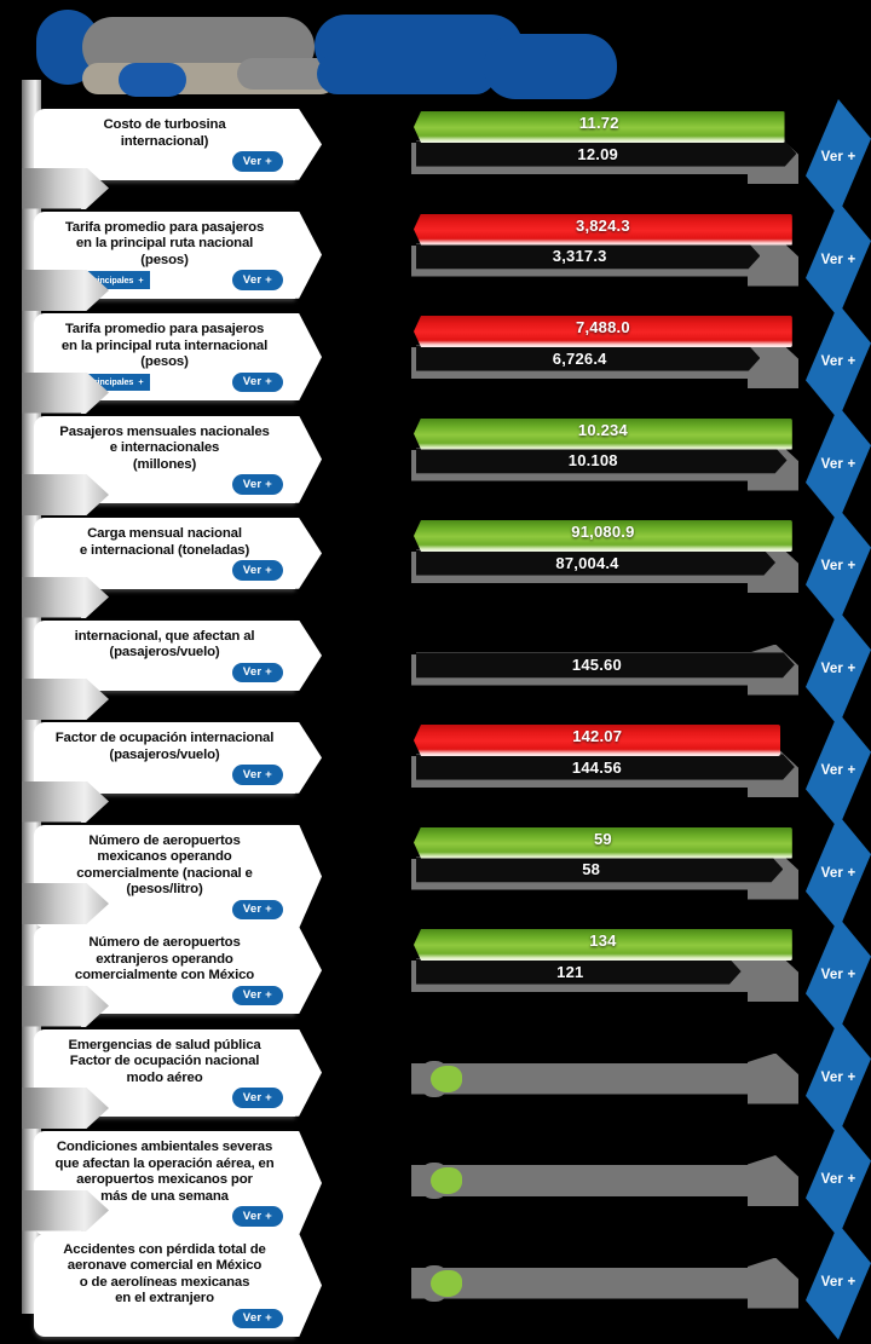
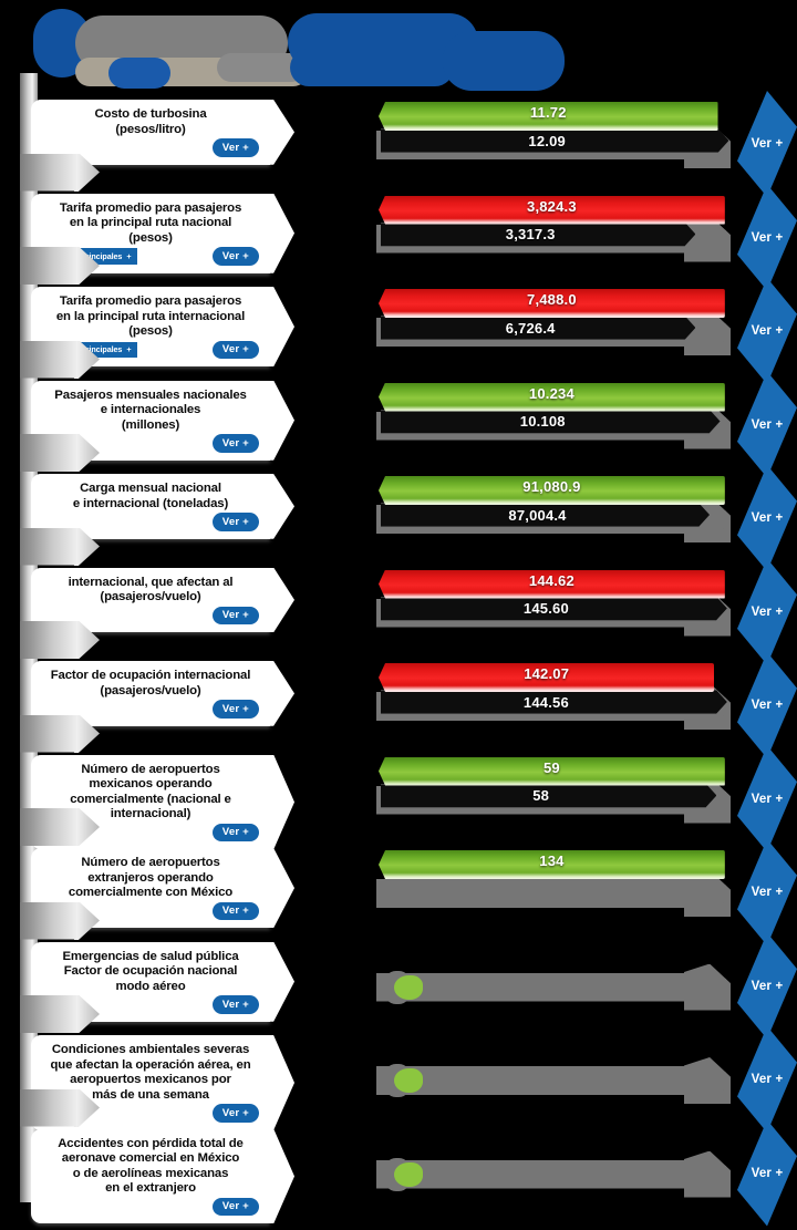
  Costo de turbosina
- internacional)
+ (pesos/litro)
  Ver +
  12.09
  11.72
  Ver +
  Tarifa promedio para pasajeros
  en la principal ruta nacional
  (pesos)
  +
  Ver +
  3,317.3
  3,824.3
  Ver +
  Tarifa promedio para pasajeros
  en la principal ruta internacional
  (pesos)
  +
  Ver +
  6,726.4
  7,488.0
  Ver +
  Pasajeros mensuales nacionales
  e internacionales
  (millones)
  Ver +
  10.108
  10.234
  Ver +
  Carga mensual nacional
  e internacional (toneladas)
  Ver +
  87,004.4
  91,080.9
  Ver +
  internacional, que afectan al
  (pasajeros/vuelo)
  Ver +
  145.60
+ 144.62
  Ver +
  Factor de ocupación internacional
  (pasajeros/vuelo)
  Ver +
  144.56
  142.07
  Ver +
  Número de aeropuertos
  mexicanos operando
  comercialmente (nacional e
- (pesos/litro)
+ internacional)
  Ver +
  58
  59
  Ver +
  Número de aeropuertos
  extranjeros operando
  comercialmente con México
  Ver +
- 121
  134
  Ver +
  Emergencias de salud pública
  Factor de ocupación nacional
  modo aéreo
  Ver +
  Ver +
  Condiciones ambientales severas
  que afectan la operación aérea, en
  aeropuertos mexicanos por
  más de una semana
  Ver +
  Ver +
  Accidentes con pérdida total de
  aeronave comercial en México
  o de aerolíneas mexicanas
  en el extranjero
  Ver +
  Ver +
